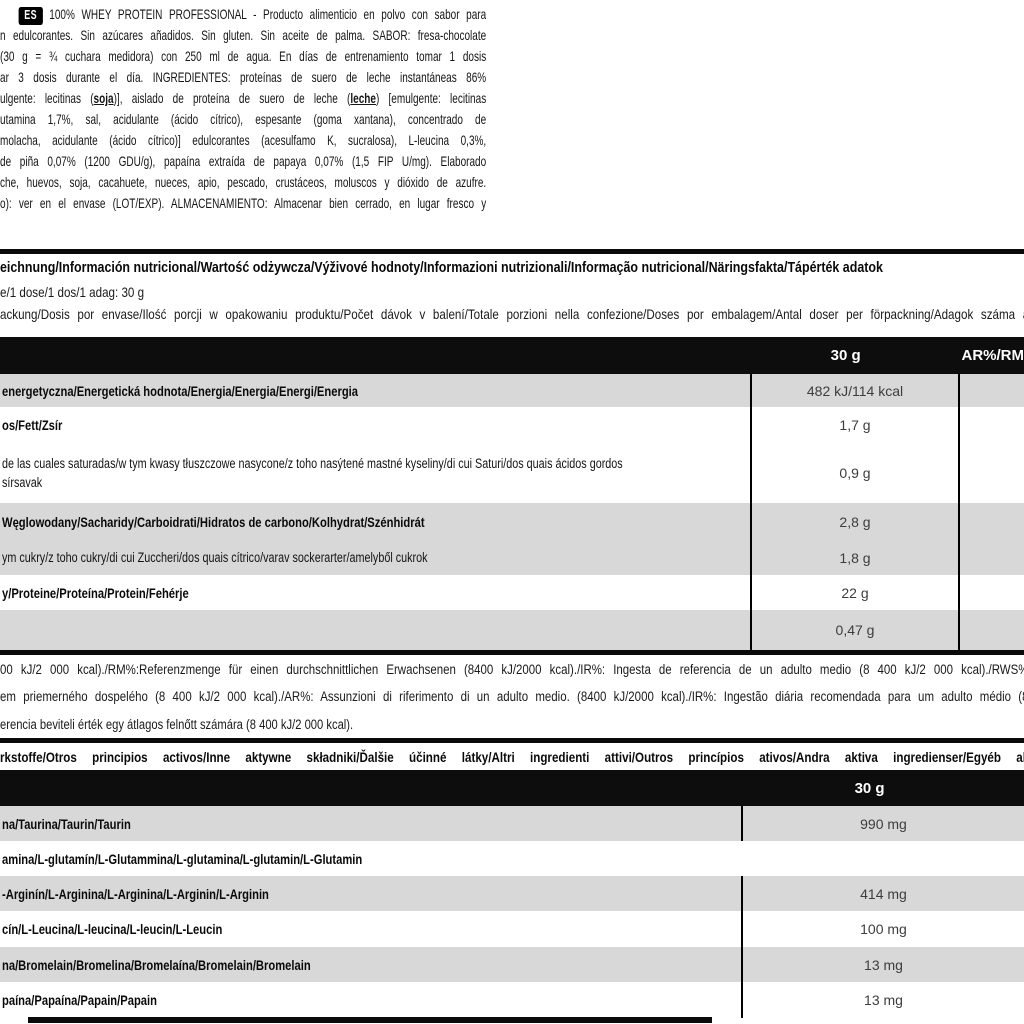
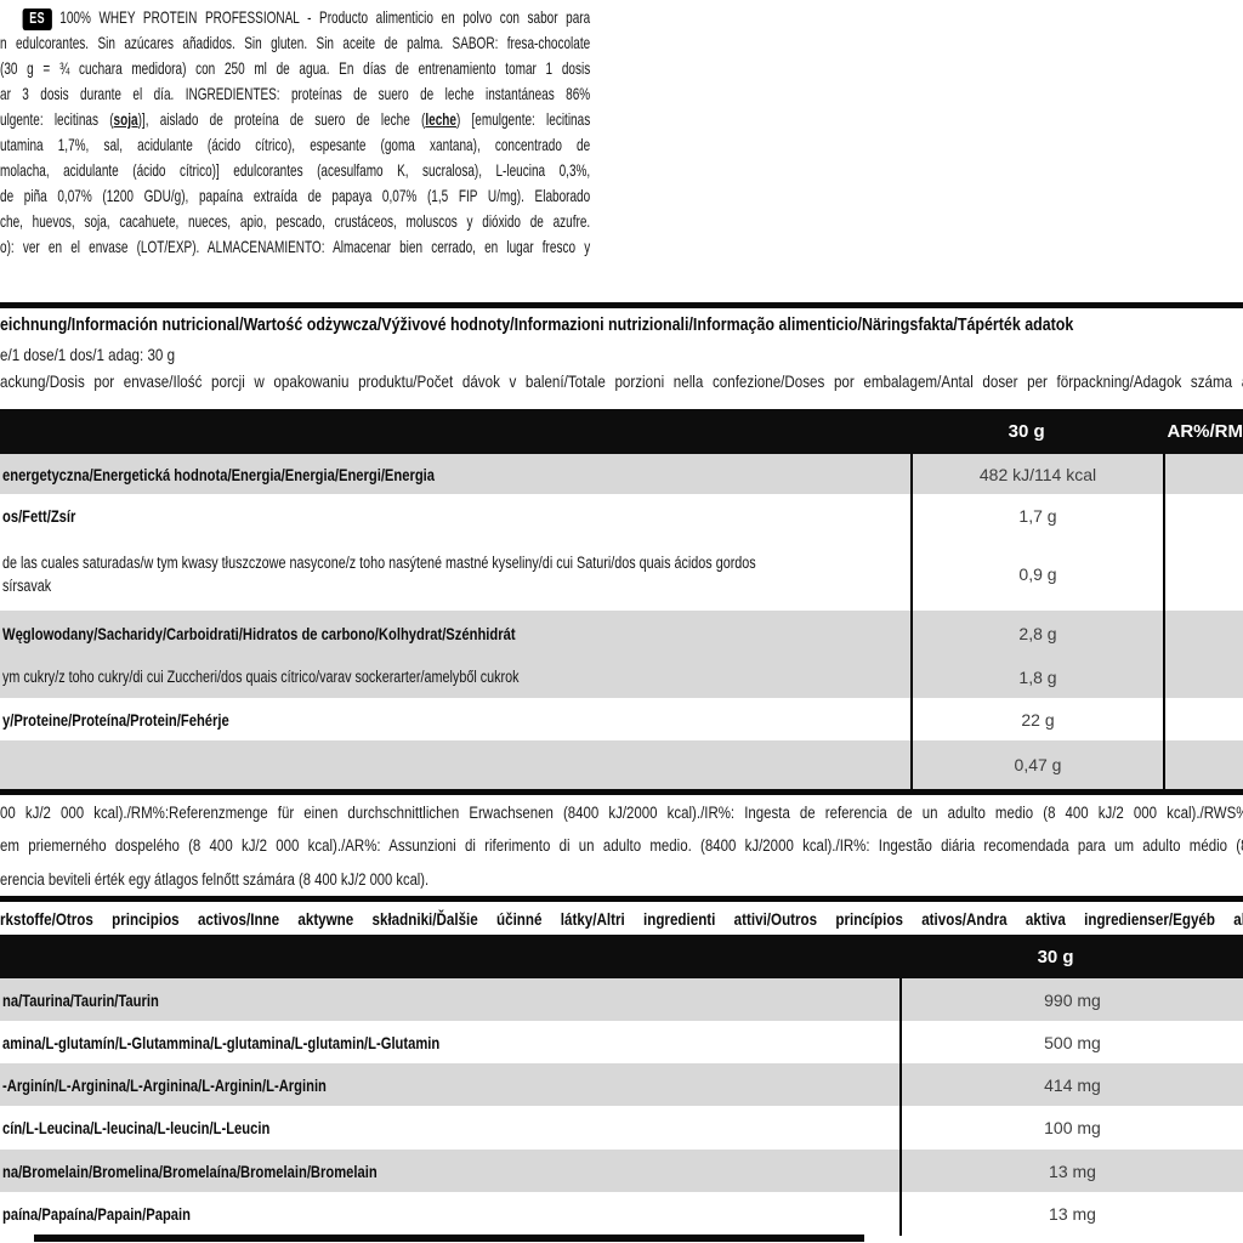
  ES 100% WHEY PROTEIN PROFESSIONAL - Producto alimenticio en polvo con sabor para
  n edulcorantes. Sin azúcares añadidos. Sin gluten. Sin aceite de palma. SABOR: fresa-chocolate
  (30 g = ¾ cuchara medidora) con 250 ml de agua. En días de entrenamiento tomar 1 dosis
  ar 3 dosis durante el día. INGREDIENTES: proteínas de suero de leche instantáneas 86%
  ulgente: lecitinas (soja)], aislado de proteína de suero de leche (leche) [emulgente: lecitinas
  utamina 1,7%, sal, acidulante (ácido cítrico), espesante (goma xantana), concentrado de
  molacha, acidulante (ácido cítrico)] edulcorantes (acesulfamo K, sucralosa), L-leucina 0,3%,
  de piña 0,07% (1200 GDU/g), papaína extraída de papaya 0,07% (1,5 FIP U/mg). Elaborado
  che, huevos, soja, cacahuete, nueces, apio, pescado, crustáceos, moluscos y dióxido de azufre.
  o): ver en el envase (LOT/EXP). ALMACENAMIENTO: Almacenar bien cerrado, en lugar fresco y
- eichnung/Información nutricional/Wartość odżywcza/Výživové hodnoty/Informazioni nutrizionali/Informação nutricional/Näringsfakta/Tápérték adatok
+ eichnung/Información nutricional/Wartość odżywcza/Výživové hodnoty/Informazioni nutrizionali/Informação alimenticio/Näringsfakta/Tápérték adatok
  e/1 dose/1 dos/1 adag: 30 g
  ackung/Dosis por envase/Ilość porcji w opakowaniu produktu/Počet dávok v balení/Totale porzioni nella confezione/Doses por embalagem/Antal doser per förpackning/Adagok száma
  30 g
  AR%/RM
  energetyczna/Energetická hodnota/Energia/Energia/Energi/Energia
  482 kJ/114 kcal
  os/Fett/Zsír
  1,7 g
  de las cuales saturadas/w tym kwasy tłuszczowe nasycone/z toho nasýtené mastné kyseliny/di cui Saturi/dos quais ácidos gordos
  sírsavak
  0,9 g
  Węglowodany/Sacharidy/Carboidrati/Hidratos de carbono/Kolhydrat/Szénhidrát
  2,8 g
  ym cukry/z toho cukry/di cui Zuccheri/dos quais cítrico/varav sockerarter/amelyből cukrok
  1,8 g
  y/Proteine/Proteína/Protein/Fehérje
  22 g
  0,47 g
  00 kJ/2 000 kcal)./RM%:Referenzmenge für einen durchschnittlichen Erwachsenen (8400 kJ/2000 kcal)./IR%: Ingesta de referencia de un adulto medio (8 400 kJ/2 000 kcal)./RWS%
  em priemerného dospelého (8 400 kJ/2 000 kcal)./AR%: Assunzioni di riferimento di un adulto medio. (8400 kJ/2000 kcal)./IR%: Ingestão diária recomendada para um adulto médio (
  erencia beviteli érték egy átlagos felnőtt számára (8 400 kJ/2 000 kcal).
  rkstoffe/Otros principios activos/Inne aktywne składniki/Ďalšie účinné látky/Altri ingredienti attivi/Outros princípios ativos/Andra aktiva ingredienser/Egyéb a
  30 g
  na/Taurina/Taurin/Taurin
  990 mg
  amina/L-glutamín/L-Glutammina/L-glutamina/L-glutamin/L-Glutamin
+ 500 mg
  -Arginín/L-Arginina/L-Arginina/L-Arginin/L-Arginin
  414 mg
  cín/L-Leucina/L-leucina/L-leucin/L-Leucin
  100 mg
  na/Bromelain/Bromelina/Bromelaína/Bromelain/Bromelain
  13 mg
  paína/Papaína/Papain/Papain
  13 mg
